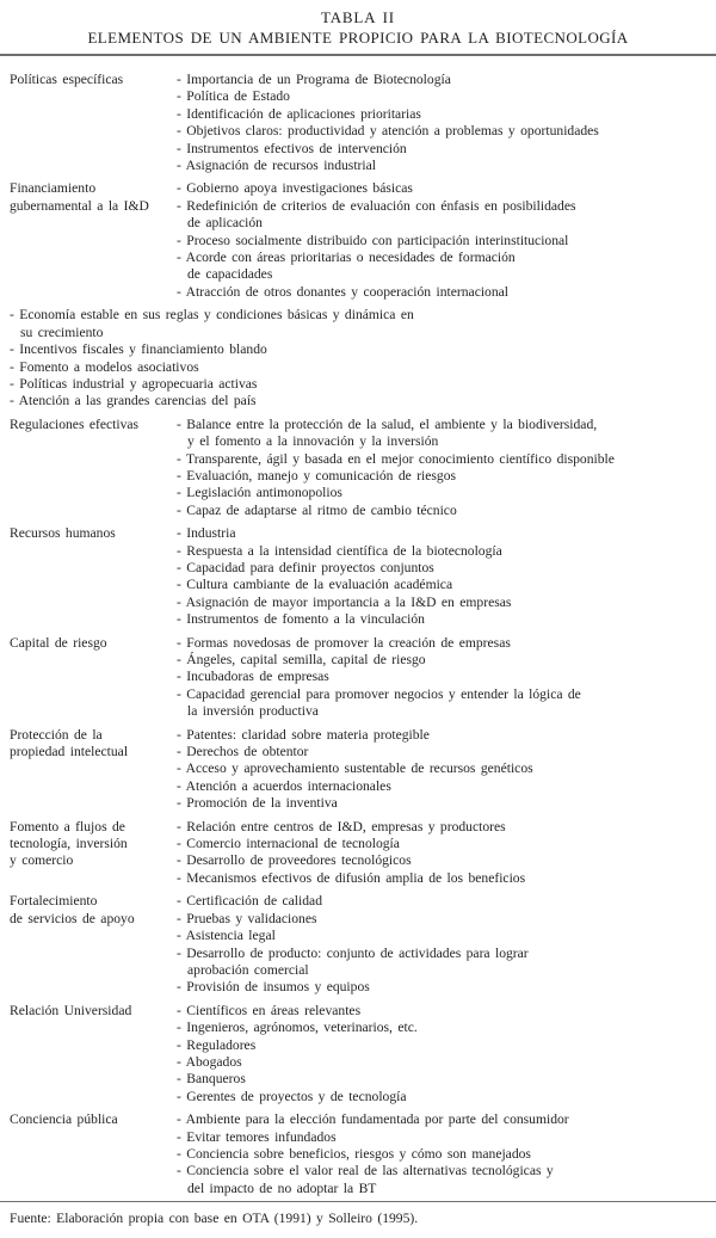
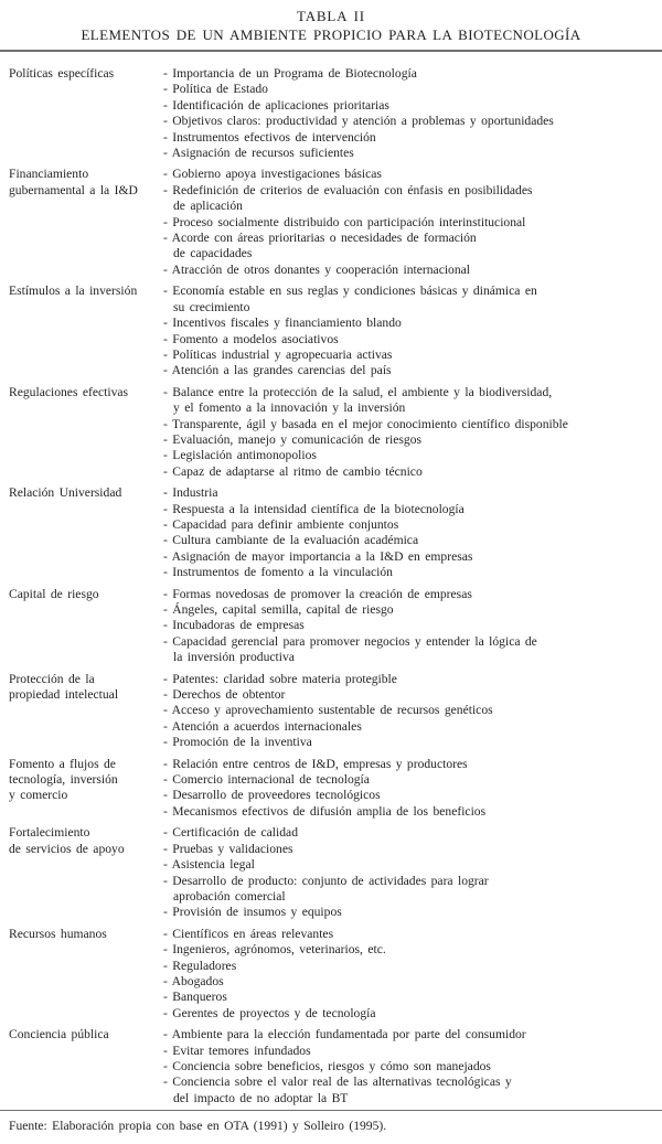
  TABLA II
  ELEMENTOS DE UN AMBIENTE PROPICIO PARA LA BIOTECNOLOGÍA
  Políticas específicas
  - Importancia de un Programa de Biotecnología
  - Política de Estado
  - Identificación de aplicaciones prioritarias
  - Objetivos claros: productividad y atención a problemas y oportunidades
  - Instrumentos efectivos de intervención
- - Asignación de recursos industrial
+ - Asignación de recursos suficientes
  Financiamiento
  gubernamental a la I&D
  - Gobierno apoya investigaciones básicas
  - Redefinición de criterios de evaluación con énfasis en posibilidades
  de aplicación
  - Proceso socialmente distribuido con participación interinstitucional
  - Acorde con áreas prioritarias o necesidades de formación
  de capacidades
  - Atracción de otros donantes y cooperación internacional
+ Estímulos a la inversión
  - Economía estable en sus reglas y condiciones básicas y dinámica en
  su crecimiento
  - Incentivos fiscales y financiamiento blando
  - Fomento a modelos asociativos
  - Políticas industrial y agropecuaria activas
  - Atención a las grandes carencias del país
  Regulaciones efectivas
  - Balance entre la protección de la salud, el ambiente y la biodiversidad,
  y el fomento a la innovación y la inversión
  - Transparente, ágil y basada en el mejor conocimiento científico disponible
  - Evaluación, manejo y comunicación de riesgos
  - Legislación antimonopolios
  - Capaz de adaptarse al ritmo de cambio técnico
- Recursos humanos
+ Relación Universidad
  - Industria
  - Respuesta a la intensidad científica de la biotecnología
- - Capacidad para definir proyectos conjuntos
+ - Capacidad para definir ambiente conjuntos
  - Cultura cambiante de la evaluación académica
  - Asignación de mayor importancia a la I&D en empresas
  - Instrumentos de fomento a la vinculación
  Capital de riesgo
  - Formas novedosas de promover la creación de empresas
  - Ángeles, capital semilla, capital de riesgo
  - Incubadoras de empresas
  - Capacidad gerencial para promover negocios y entender la lógica de
  la inversión productiva
  Protección de la
  propiedad intelectual
  - Patentes: claridad sobre materia protegible
  - Derechos de obtentor
  - Acceso y aprovechamiento sustentable de recursos genéticos
  - Atención a acuerdos internacionales
  - Promoción de la inventiva
  Fomento a flujos de
  tecnología, inversión
  y comercio
  - Relación entre centros de I&D, empresas y productores
  - Comercio internacional de tecnología
  - Desarrollo de proveedores tecnológicos
  - Mecanismos efectivos de difusión amplia de los beneficios
  Fortalecimiento
  de servicios de apoyo
  - Certificación de calidad
  - Pruebas y validaciones
  - Asistencia legal
  - Desarrollo de producto: conjunto de actividades para lograr
  aprobación comercial
  - Provisión de insumos y equipos
- Relación Universidad
+ Recursos humanos
  - Científicos en áreas relevantes
  - Ingenieros, agrónomos, veterinarios, etc.
  - Reguladores
  - Abogados
  - Banqueros
  - Gerentes de proyectos y de tecnología
  Conciencia pública
  - Ambiente para la elección fundamentada por parte del consumidor
  - Evitar temores infundados
  - Conciencia sobre beneficios, riesgos y cómo son manejados
  - Conciencia sobre el valor real de las alternativas tecnológicas y
  del impacto de no adoptar la BT
  Fuente: Elaboración propia con base en OTA (1991) y Solleiro (1995).
